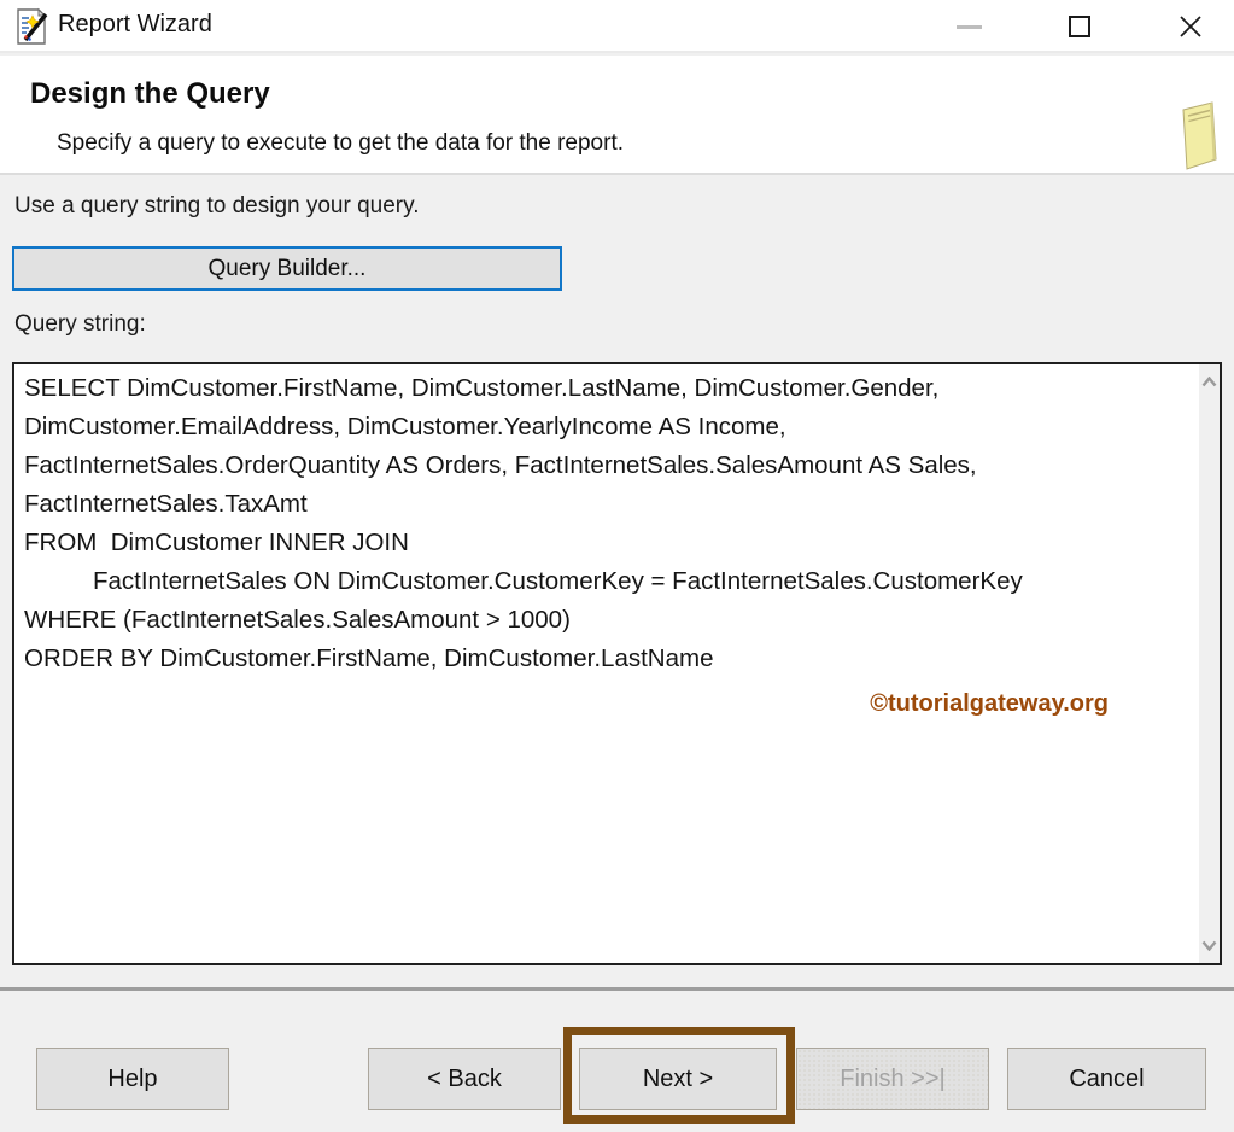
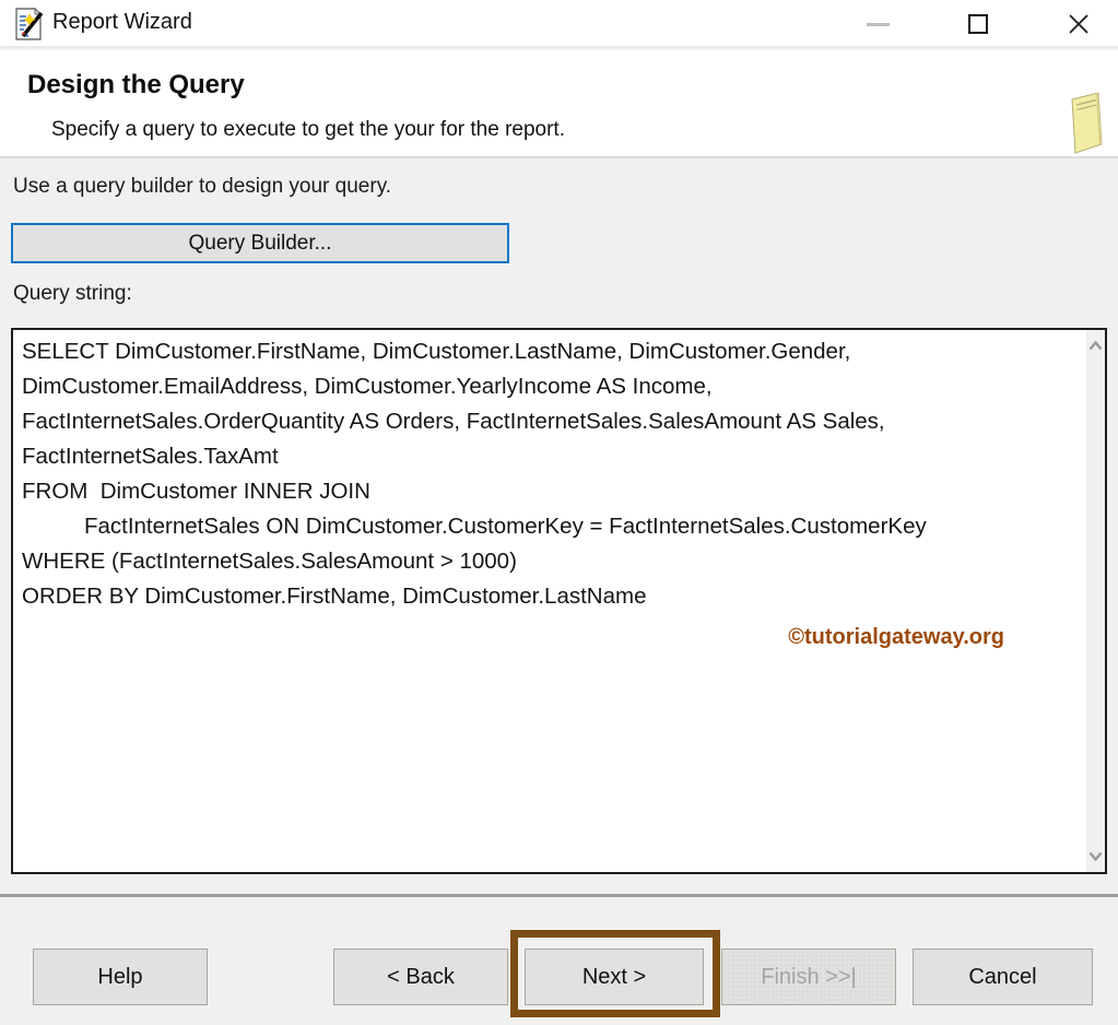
  Report Wizard
  Design the Query
- Specify a query to execute to get the data for the report.
+ Specify a query to execute to get the your for the report.
- Use a query string to design your query.
+ Use a query builder to design your query.
  Query Builder...
  Query string:
  SELECT DimCustomer.FirstName, DimCustomer.LastName, DimCustomer.Gender,
  DimCustomer.EmailAddress, DimCustomer.YearlyIncome AS Income,
  FactInternetSales.OrderQuantity AS Orders, FactInternetSales.SalesAmount AS Sales,
  FactInternetSales.TaxAmt
  FROM DimCustomer INNER JOIN
  FactInternetSales ON DimCustomer.CustomerKey = FactInternetSales.CustomerKey
  WHERE (FactInternetSales.SalesAmount > 1000)
  ORDER BY DimCustomer.FirstName, DimCustomer.LastName
  ©tutorialgateway.org
  Help
  < Back
  Next >
  Finish >>|
  Cancel
